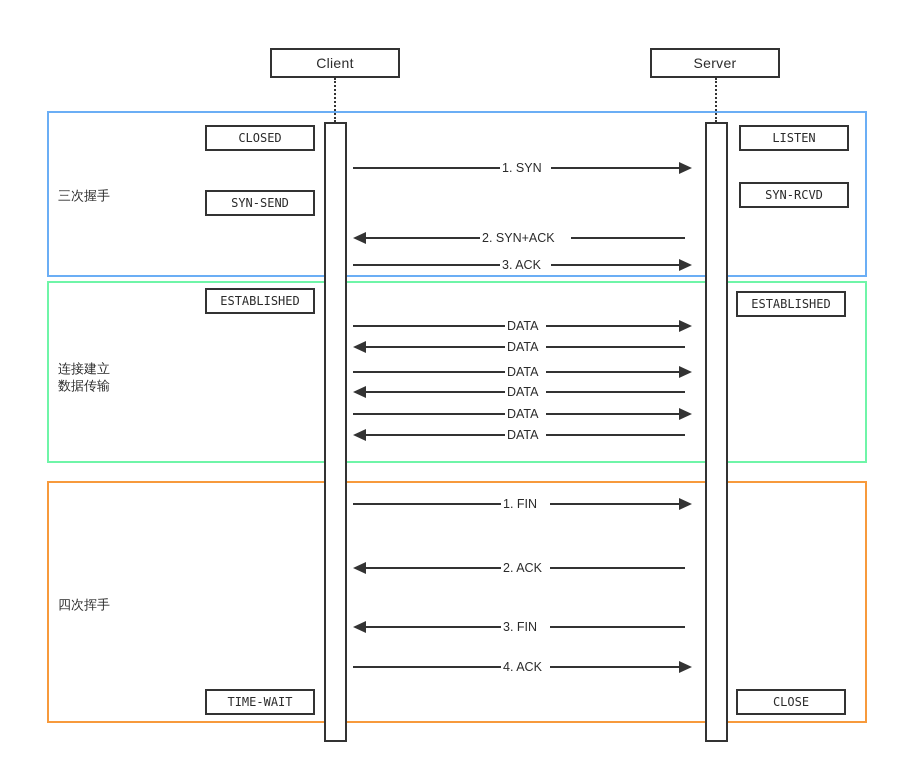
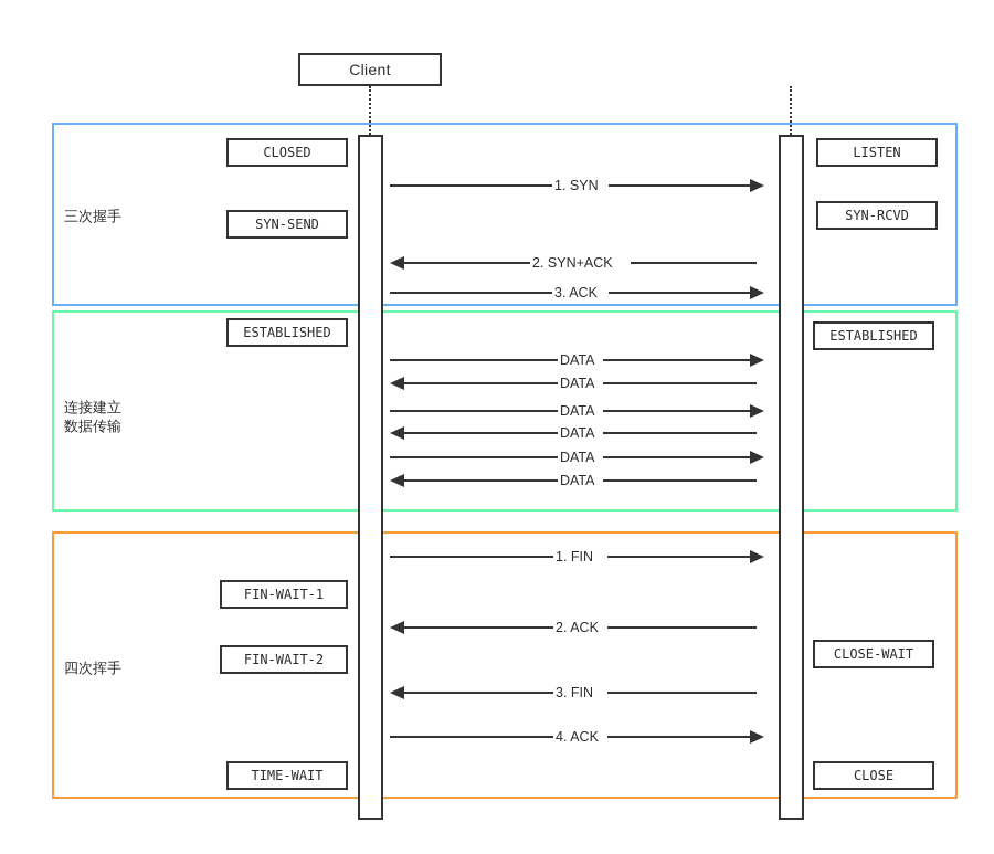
  三次握手
  连接建立
  数据传输
  四次挥手
  Client
- Server
  CLOSED
  SYN-SEND
  ESTABLISHED
+ FIN-WAIT-1
+ FIN-WAIT-2
  TIME-WAIT
  LISTEN
  SYN-RCVD
  ESTABLISHED
+ CLOSE-WAIT
  CLOSE
  1. SYN
  2. SYN+ACK
  3. ACK
  DATA
  DATA
  DATA
  DATA
  DATA
  DATA
  1. FIN
  2. ACK
  3. FIN
  4. ACK
